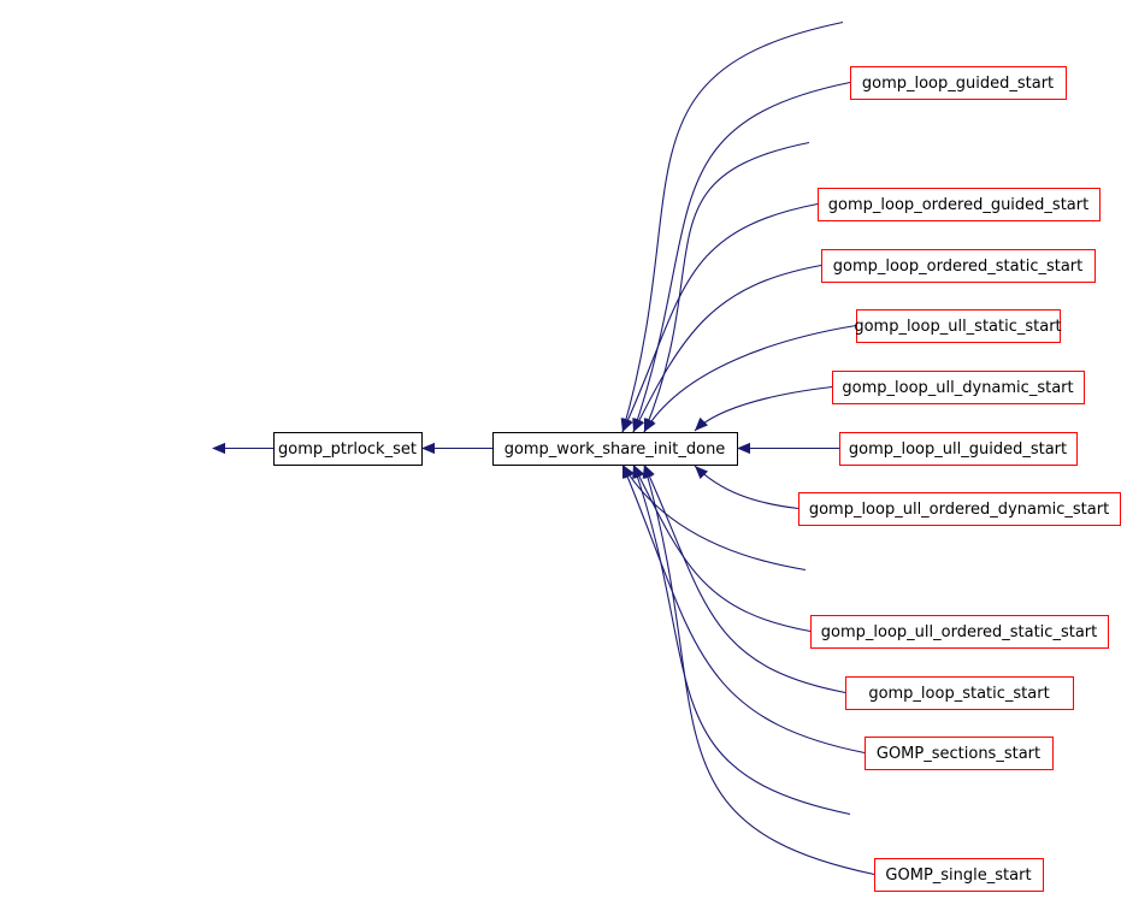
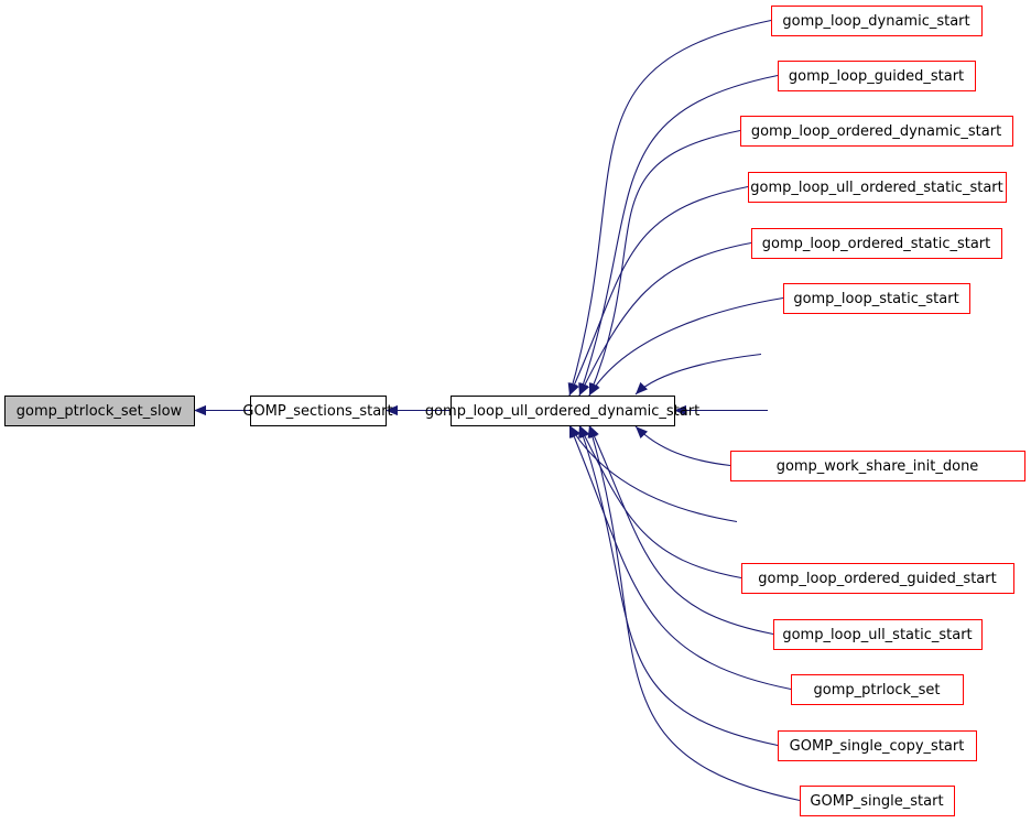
+ gomp_ptrlock_set_slow
- gomp_ptrlock_set
+ GOMP_sections_start
- gomp_work_share_init_done
+ gomp_loop_ull_ordered_dynamic_start
+ gomp_loop_dynamic_start
  gomp_loop_guided_start
+ gomp_loop_ordered_dynamic_start
- gomp_loop_ordered_guided_start
+ gomp_loop_ull_ordered_static_start
  gomp_loop_ordered_static_start
- gomp_loop_ull_static_start
+ gomp_loop_static_start
- gomp_loop_ull_dynamic_start
- gomp_loop_ull_guided_start
- gomp_loop_ull_ordered_dynamic_start
+ gomp_work_share_init_done
- gomp_loop_ull_ordered_static_start
+ gomp_loop_ordered_guided_start
- gomp_loop_static_start
+ gomp_loop_ull_static_start
- GOMP_sections_start
+ gomp_ptrlock_set
+ GOMP_single_copy_start
  GOMP_single_start
